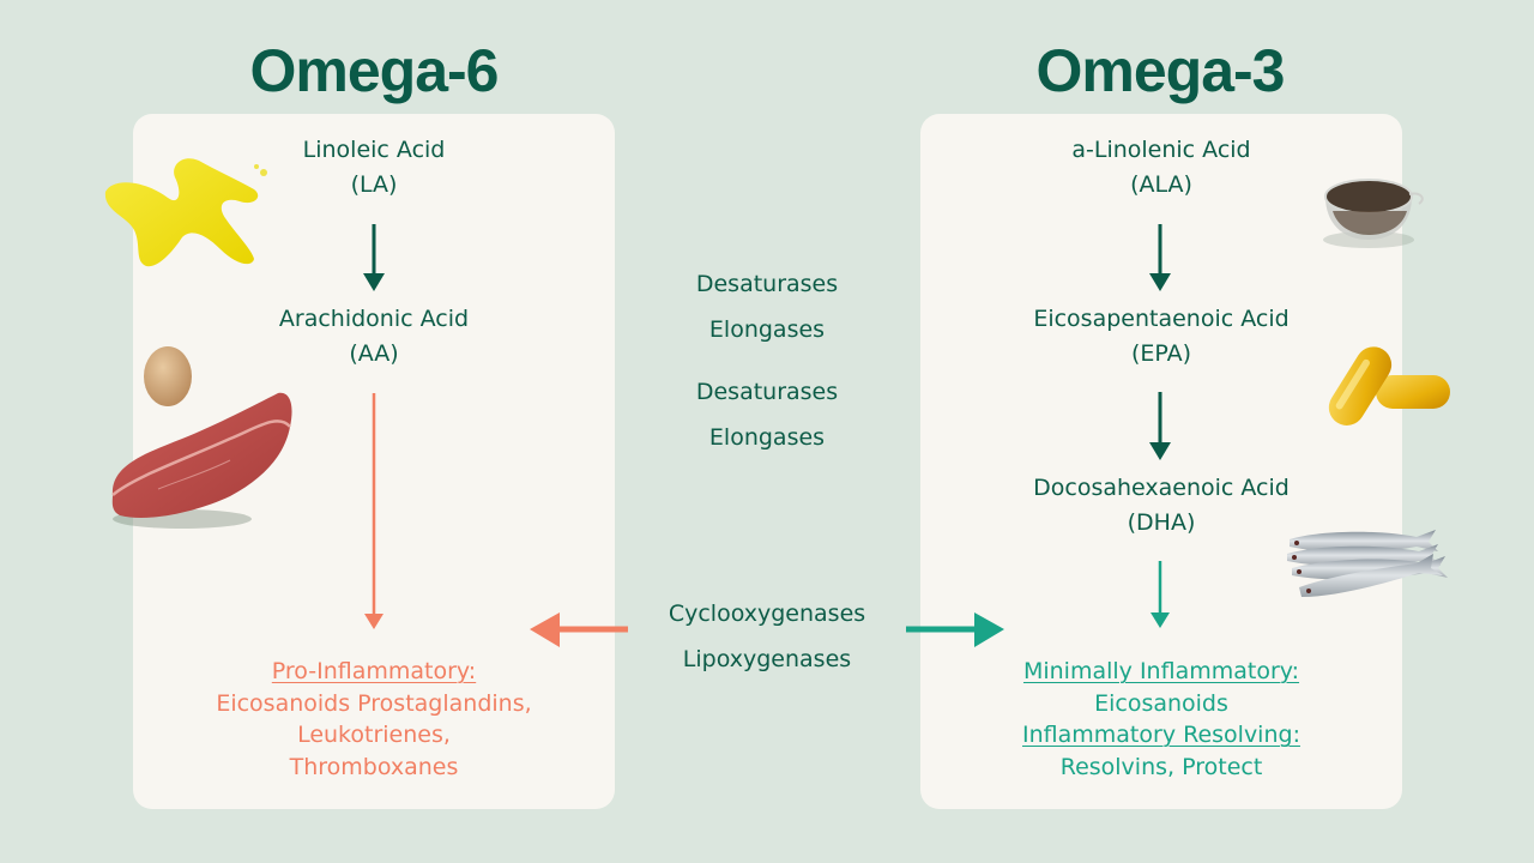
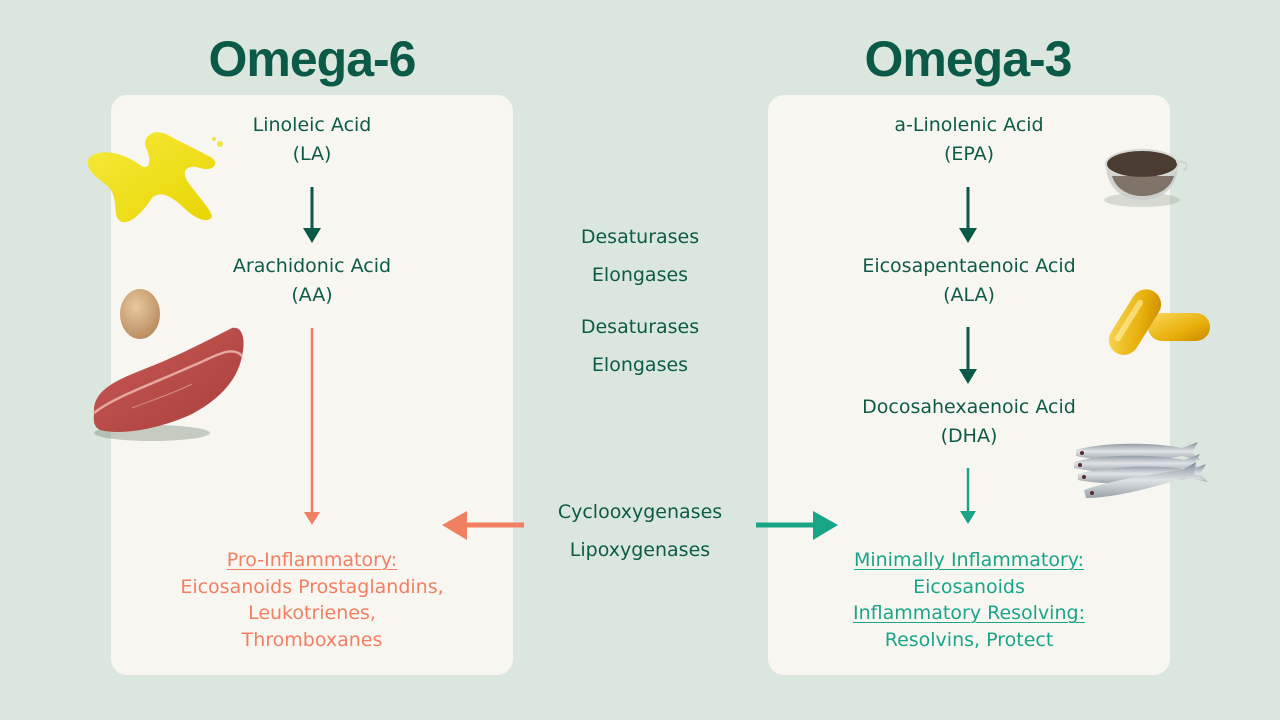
  Omega-6
  Omega-3
  Linoleic Acid
  (LA)
  Arachidonic Acid
  (AA)
  a-Linolenic Acid
- (ALA)
+ (EPA)
  Eicosapentaenoic Acid
- (EPA)
+ (ALA)
  Docosahexaenoic Acid
  (DHA)
  Desaturases
  Elongases
  Desaturases
  Elongases
  Cyclooxygenases
  Lipoxygenases
  Pro-Inflammatory:
  Eicosanoids Prostaglandins,
  Leukotrienes,
  Thromboxanes
  Minimally Inflammatory:
  Eicosanoids
  Inflammatory Resolving:
  Resolvins, Protect
